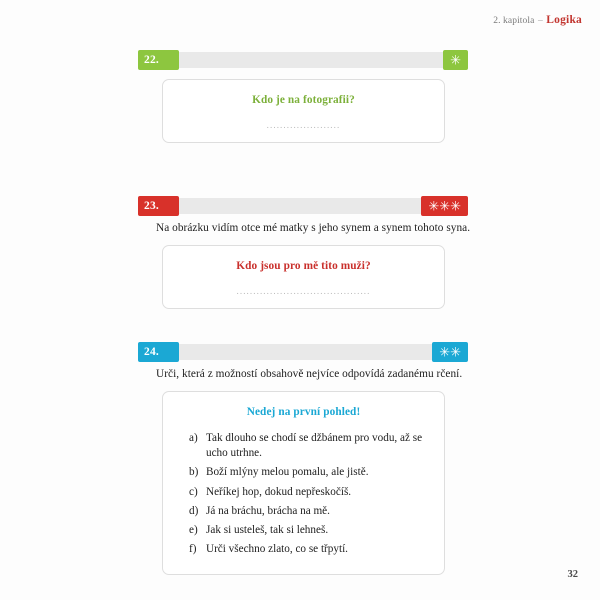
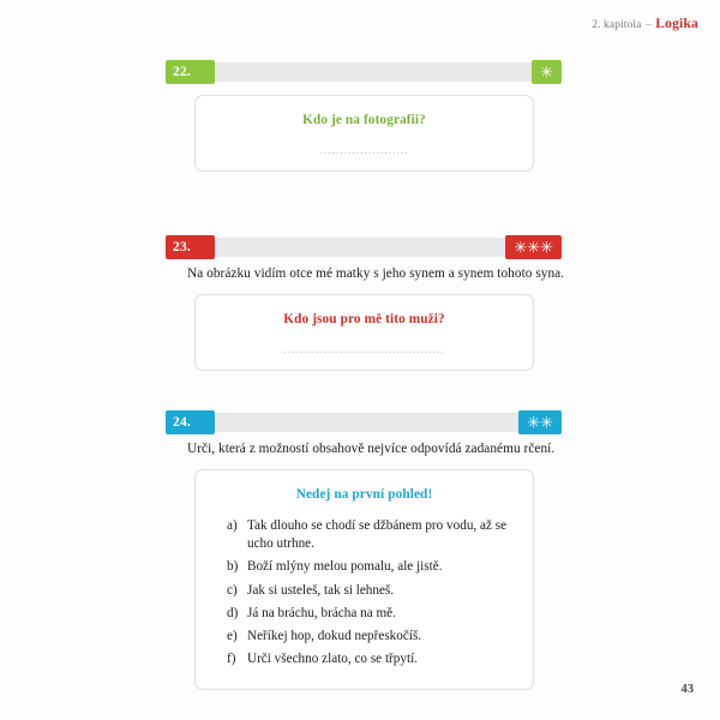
  2. kapitola – Logika
  22.
  ✳
  Kdo je na fotografii?
  ......................
  23.
  ✳✳✳
  Na obrázku vidím otce mé matky s jeho synem a synem tohoto syna.
  Kdo jsou pro mě tito muži?
  ........................................
  24.
  ✳✳
  Urči, která z možností obsahově nejvíce odpovídá zadanému rčení.
  Nedej na první pohled!
  a)
  Tak dlouho se chodí se džbánem pro vodu, až se ucho utrhne.
  b)
  Boží mlýny melou pomalu, ale jistě.
  c)
- Neříkej hop, dokud nepřeskočíš.
+ Jak si usteleš, tak si lehneš.
  d)
  Já na bráchu, brácha na mě.
  e)
- Jak si usteleš, tak si lehneš.
+ Neříkej hop, dokud nepřeskočíš.
  f)
  Urči všechno zlato, co se třpytí.
- 32
+ 43
